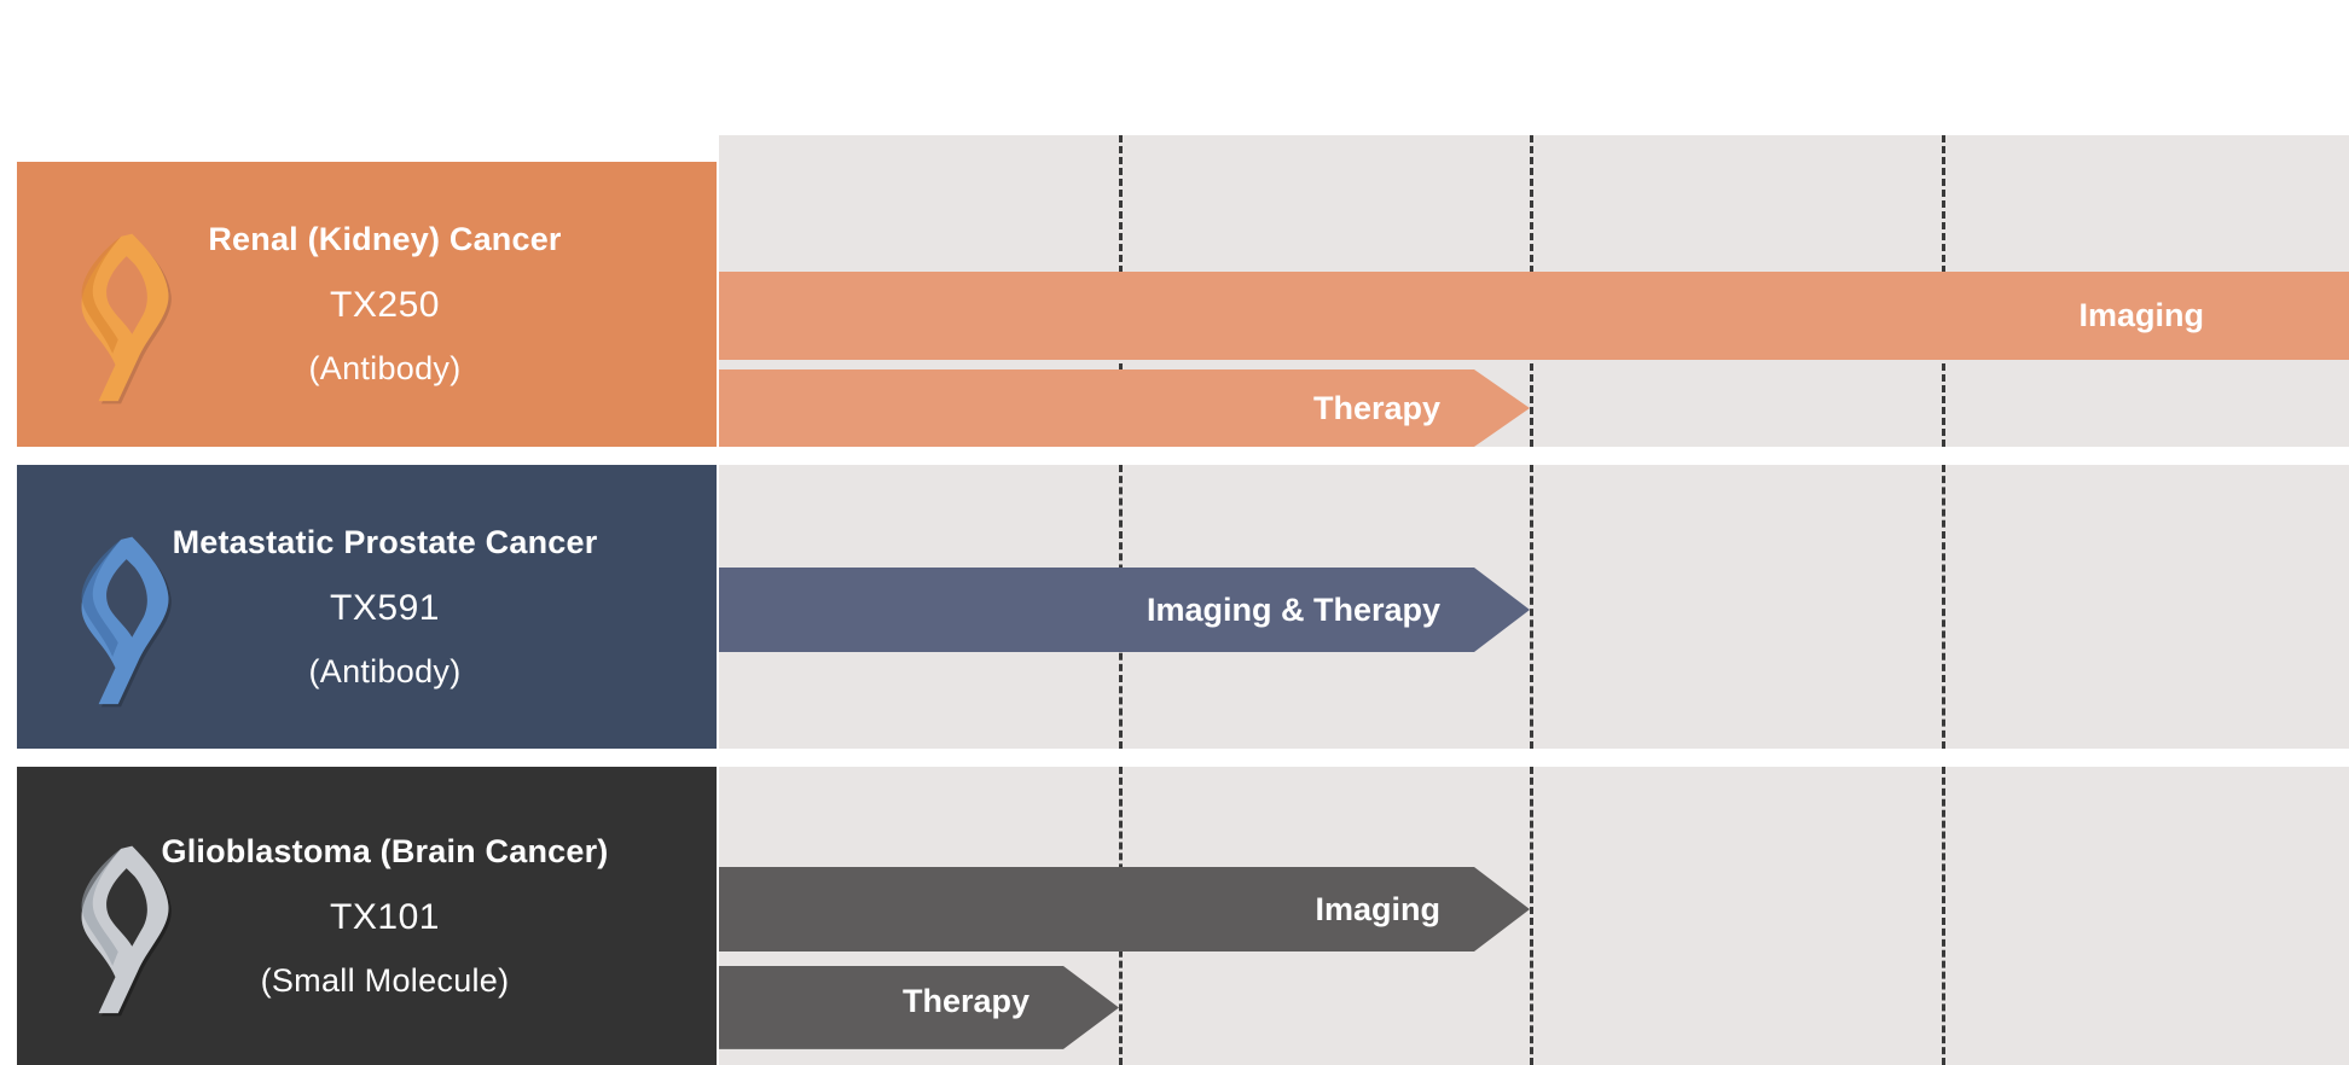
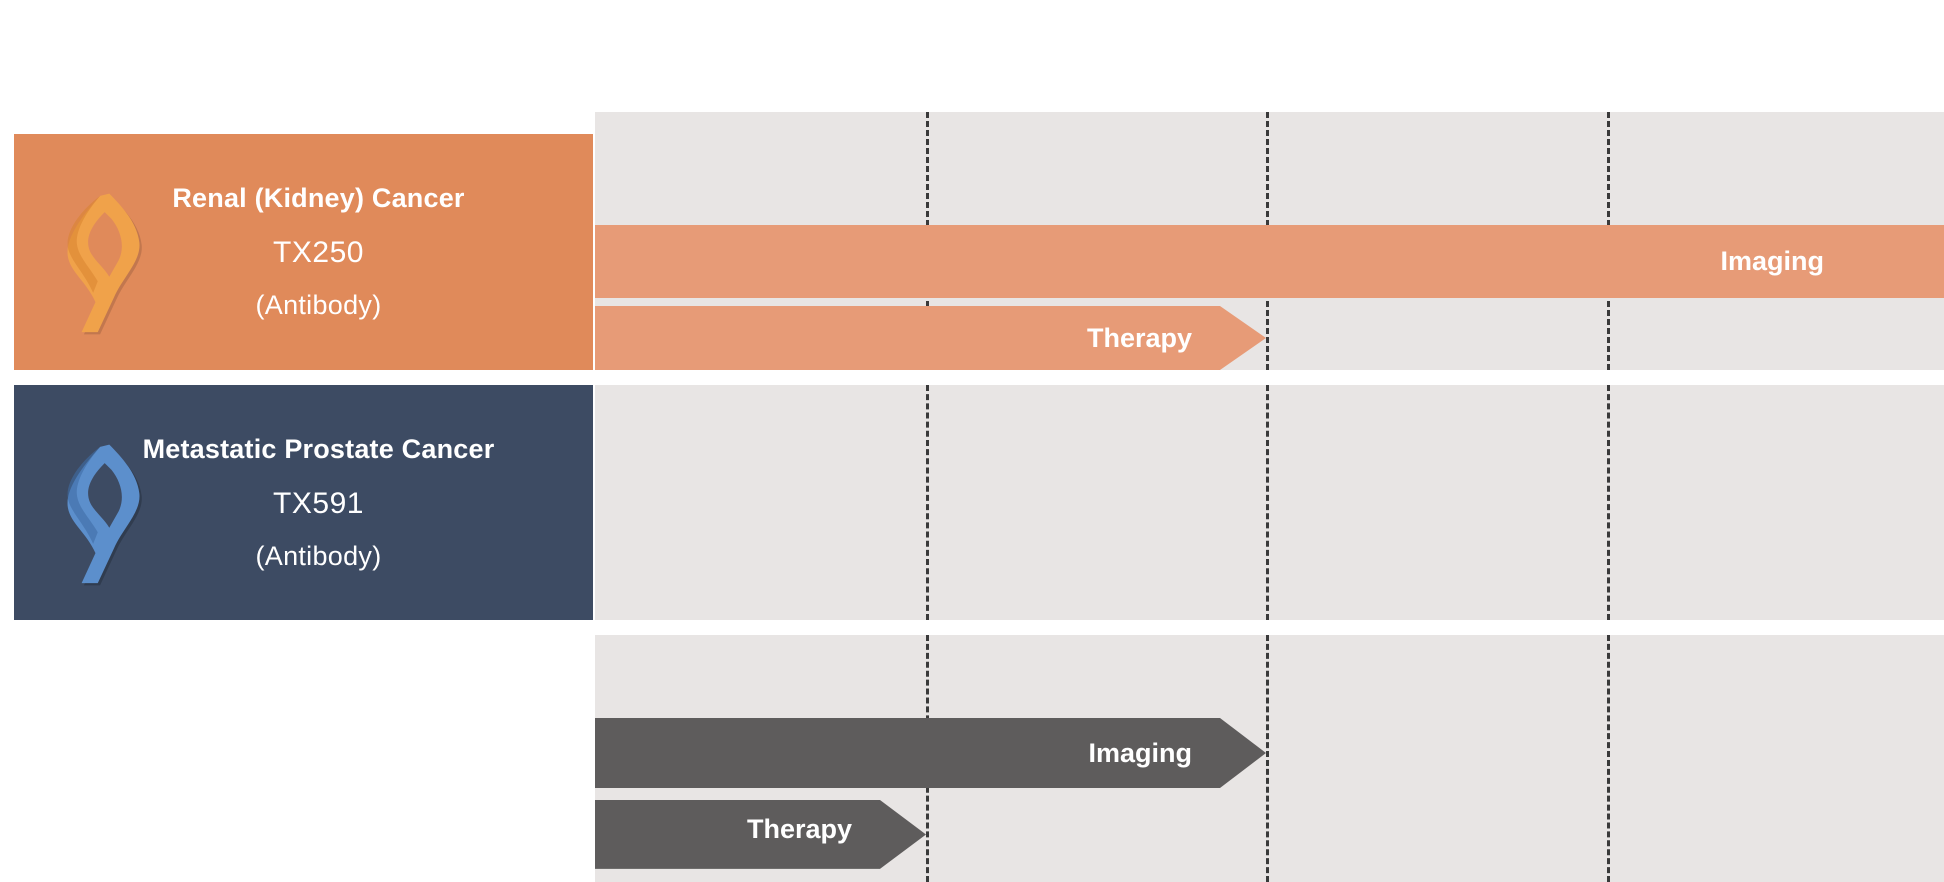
  Renal (Kidney) Cancer
  TX250
  (Antibody)
  Imaging
  Therapy
  Metastatic Prostate Cancer
  TX591
  (Antibody)
- Imaging & Therapy
- Glioblastoma (Brain Cancer)
- TX101
- (Small Molecule)
  Imaging
  Therapy
